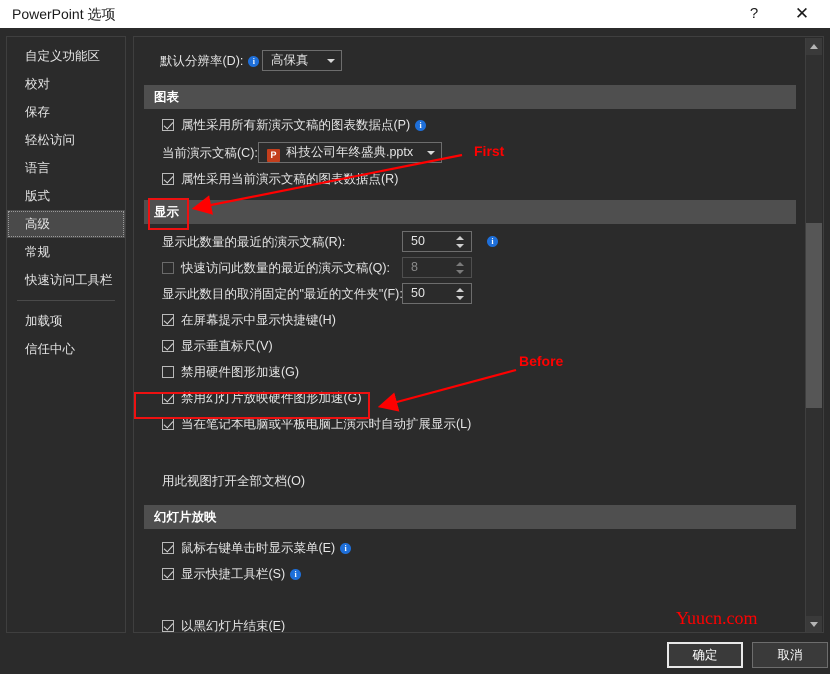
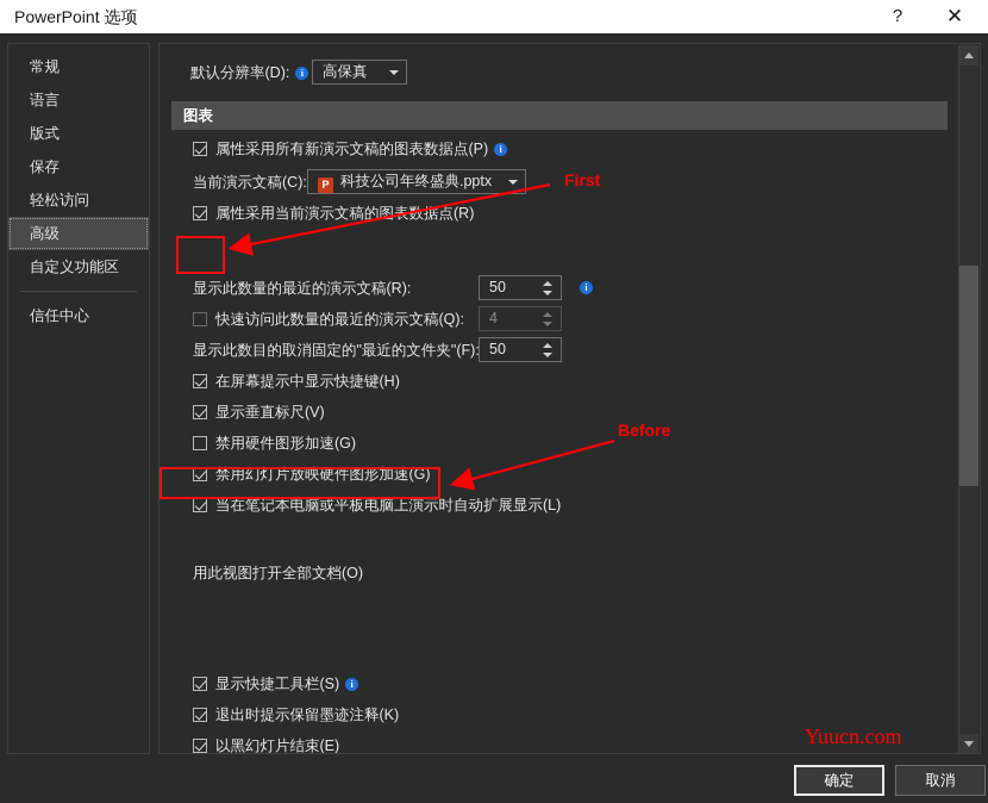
  PowerPoint 选项
  ?
  ✕
- 自定义功能区
+ 常规
- 校对
- 保存
+ 语言
- 轻松访问
+ 版式
- 语言
+ 保存
- 版式
+ 轻松访问
  高级
- 常规
+ 自定义功能区
- 快速访问工具栏
- 加载项
  信任中心
  默认分辨率(D): i
  高保真
  图表
  属性采用所有新演示文稿的图表数据点(P) i
  当前演示文稿(C):
  P 科技公司年终盛典.pptx
  属性采用当前演示文稿的图数据点(R)
- 显示
  显示此数量的最近的演示文稿(R):
  50
  i
  快速访问此数量的最近的演示文稿(Q):
- 8
+ 4
  显示此数目的取消固定的"最近的文件夹"(F)
  50
  在屏幕提示中显示快捷键(H)
  显示垂直标尺(V)
  禁用硬件图形加速(G)
  禁用幻灯片放映硬件图形加速(G)
  当在笔记本电脑或平板电脑上演示时自动扩展显示(L)
  用此视图打开全部文档(O)
- 幻灯片放映
- 鼠标右键单击时显示菜单(E) i
  显示快捷工具栏(S) i
+ 退出时提示保留墨迹注释(K)
  以黑幻灯片结束(E)
  确定
  取消
  First
  Before
  Yuucn.com
